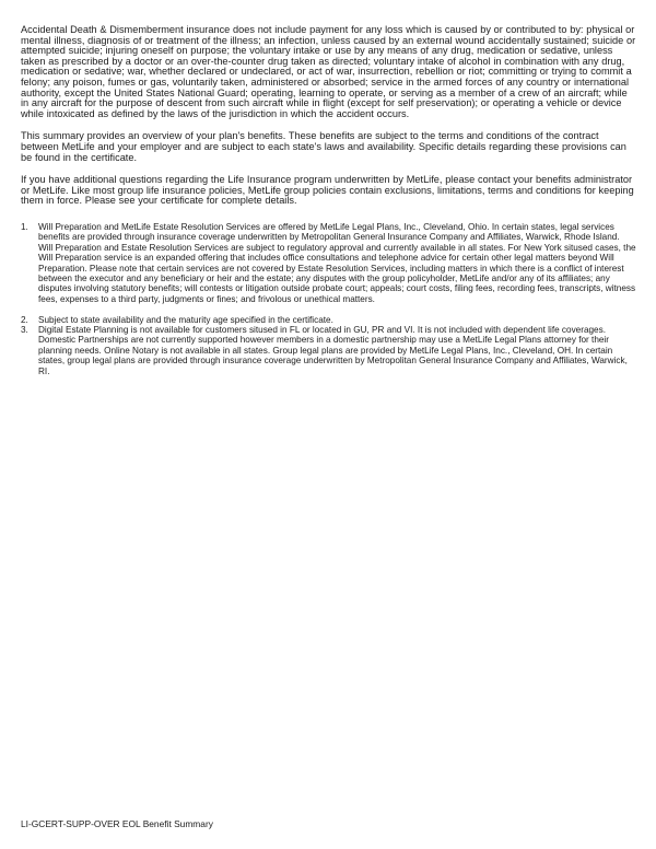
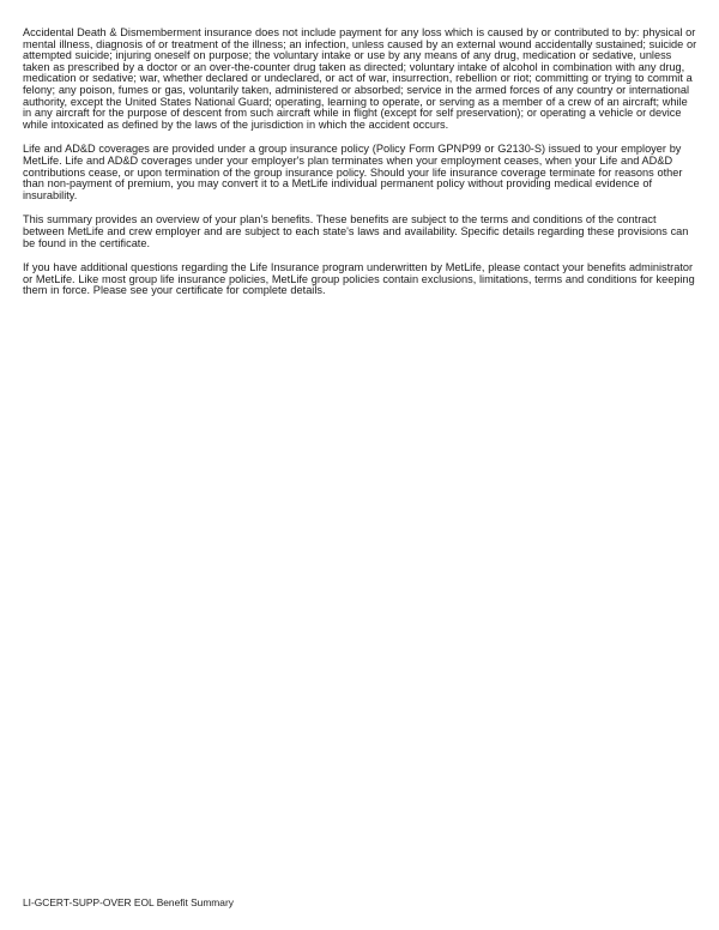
  Accidental Death & Dismemberment insurance does not include payment for any loss which is caused by or contributed to by: physical or mental illness, diagnosis of or treatment of the illness; an infection, unless caused by an external wound accidentally sustained; suicide or attempted suicide; injuring oneself on purpose; the voluntary intake or use by any means of any drug, medication or sedative, unless taken as prescribed by a doctor or an over-the-counter drug taken as directed; voluntary intake of alcohol in combination with any drug, medication or sedative; war, whether declared or undeclared, or act of war, insurrection, rebellion or riot; committing or trying to commit a felony; any poison, fumes or gas, voluntarily taken, administered or absorbed; service in the armed forces of any country or international authority, except the United States National Guard; operating, learning to operate, or serving as a member of a crew of an aircraft; while in any aircraft for the purpose of descent from such aircraft while in flight (except for self preservation); or operating a vehicle or device while intoxicated as defined by the laws of the jurisdiction in which the accident occurs.
+ Life and AD&D coverages are provided under a group insurance policy (Policy Form GPNP99 or G2130-S) issued to your employer by MetLife. Life and AD&D coverages under your employer's plan terminates when your employment ceases, when your Life and AD&D contributions cease, or upon termination of the group insurance policy. Should your life insurance coverage terminate for reasons other than non-payment of premium, you may convert it to a MetLife individual permanent policy without providing medical evidence of insurability.
- This summary provides an overview of your plan's benefits. These benefits are subject to the terms and conditions of the contract between MetLife and your employer and are subject to each state's laws and availability. Specific details regarding these provisions can be found in the certificate.
+ This summary provides an overview of your plan's benefits. These benefits are subject to the terms and conditions of the contract between MetLife and crew employer and are subject to each state's laws and availability. Specific details regarding these provisions can be found in the certificate.
  If you have additional questions regarding the Life Insurance program underwritten by MetLife, please contact your benefits administrator or MetLife. Like most group life insurance policies, MetLife group policies contain exclusions, limitations, terms and conditions for keeping them in force. Please see your certificate for complete details.
- 1.
- Will Preparation and MetLife Estate Resolution Services are offered by MetLife Legal Plans, Inc., Cleveland, Ohio. In certain states, legal services benefits are provided through insurance coverage underwritten by Metropolitan General Insurance Company and Affiliates, Warwick, Rhode Island. Will Preparation and Estate Resolution Services are subject to regulatory approval and currently available in all states. For New York sitused cases, the Will Preparation service is an expanded offering that includes office consultations and telephone advice for certain other legal matters beyond Will Preparation. Please note that certain services are not covered by Estate Resolution Services, including matters in which there is a conflict of interest between the executor and any beneficiary or heir and the estate; any disputes with the group policyholder, MetLife and/or any of its affiliates; any disputes involving statutory benefits; will contests or litigation outside probate court; appeals; court costs, filing fees, recording fees, transcripts, witness fees, expenses to a third party, judgments or fines; and frivolous or unethical matters.
- 2.
- Subject to state availability and the maturity age specified in the certificate.
- 3.
- Digital Estate Planning is not available for customers sitused in FL or located in GU, PR and VI. It is not included with dependent life coverages. Domestic Partnerships are not currently supported however members in a domestic partnership may use a MetLife Legal Plans attorney for their planning needs. Online Notary is not available in all states. Group legal plans are provided by MetLife Legal Plans, Inc., Cleveland, OH. In certain states, group legal plans are provided through insurance coverage underwritten by Metropolitan General Insurance Company and Affiliates, Warwick, RI.
  LI-GCERT-SUPP-OVER EOL Benefit Summary
